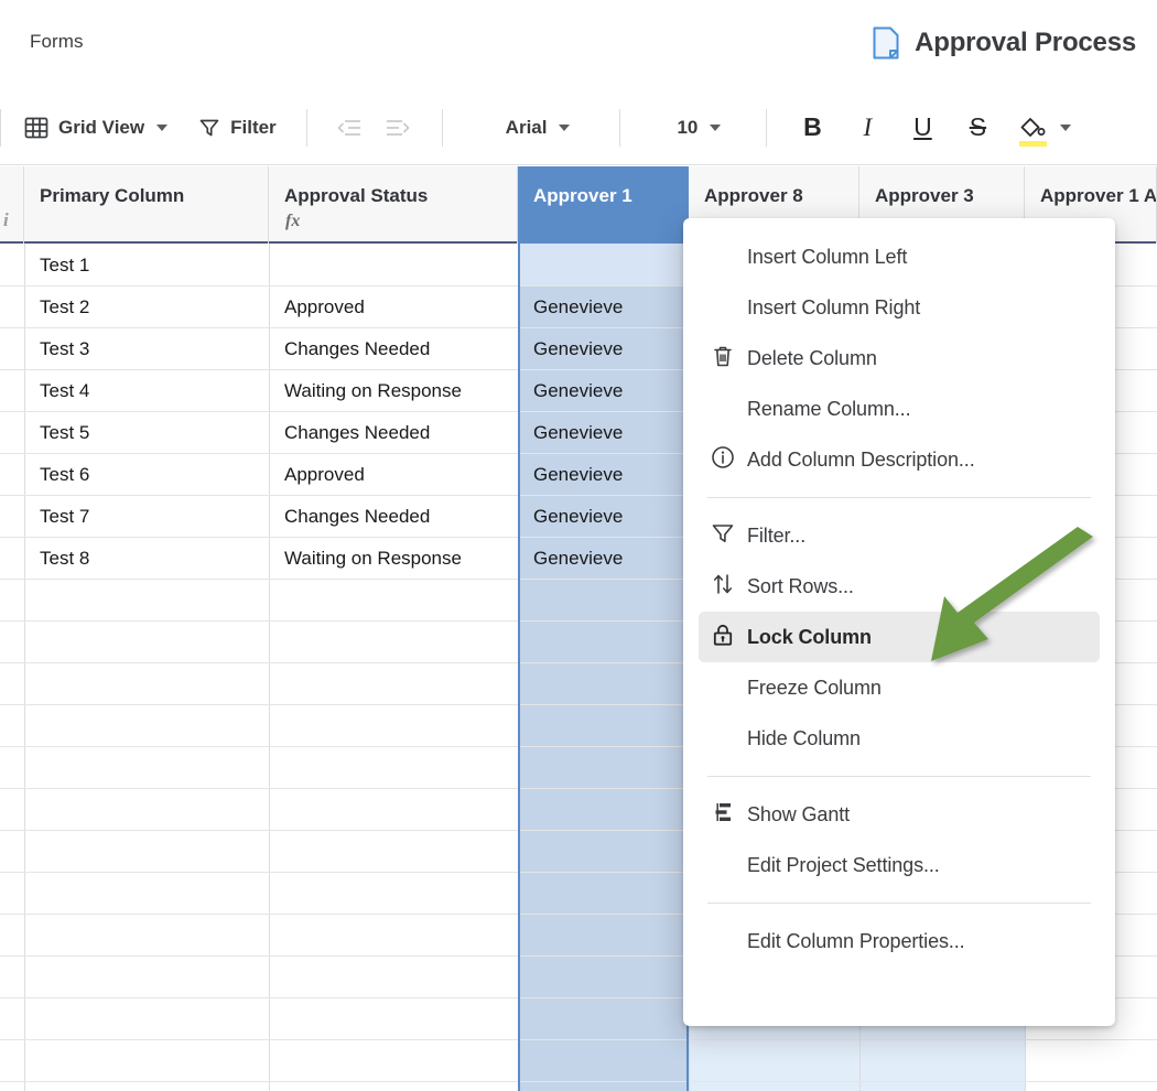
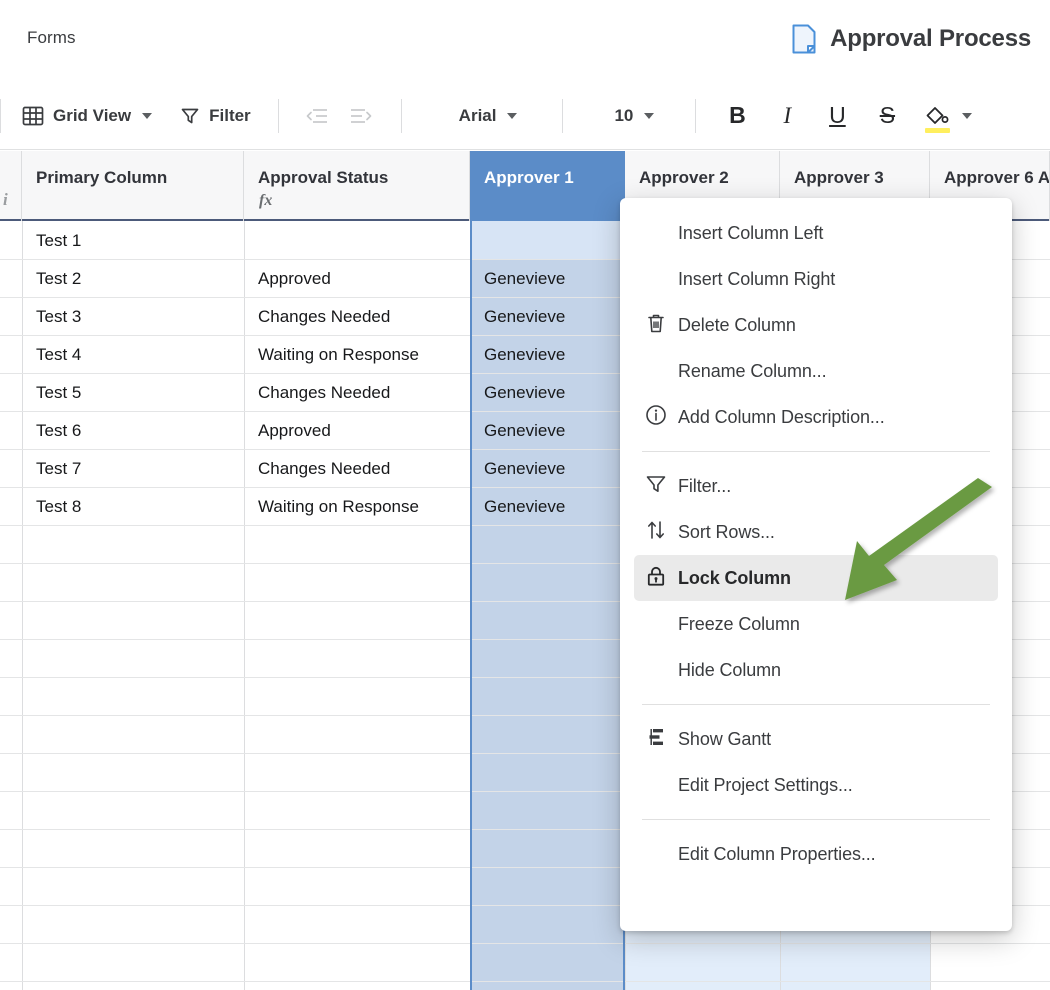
  Forms
  Approval Process
  Grid View
  Filter
  Arial
  10
  B
  I
  U
  S
  i
  Primary Column
  Approval Status
  fx
  Approver 1
- Approver 8
+ Approver 2
  Approver 3
- Approver 1 A
+ Approver 6 A
  Test 1
  Test 2
  Approved
  Genevieve
  Test 3
  Changes Needed
  Genevieve
  Test 4
  Waiting on Response
  Genevieve
  Test 5
  Changes Needed
  Genevieve
  Test 6
  Approved
  Genevieve
  Test 7
  Changes Needed
  Genevieve
  Test 8
  Waiting on Response
  Genevieve
  Insert Column Left
  Insert Column Right
  Delete Column
  Rename Column...
  Add Column Description...
  Filter...
  Sort Rows...
  Lock Column
  Freeze Column
  Hide Column
  Show Gantt
  Edit Project Settings...
  Edit Column Properties...
